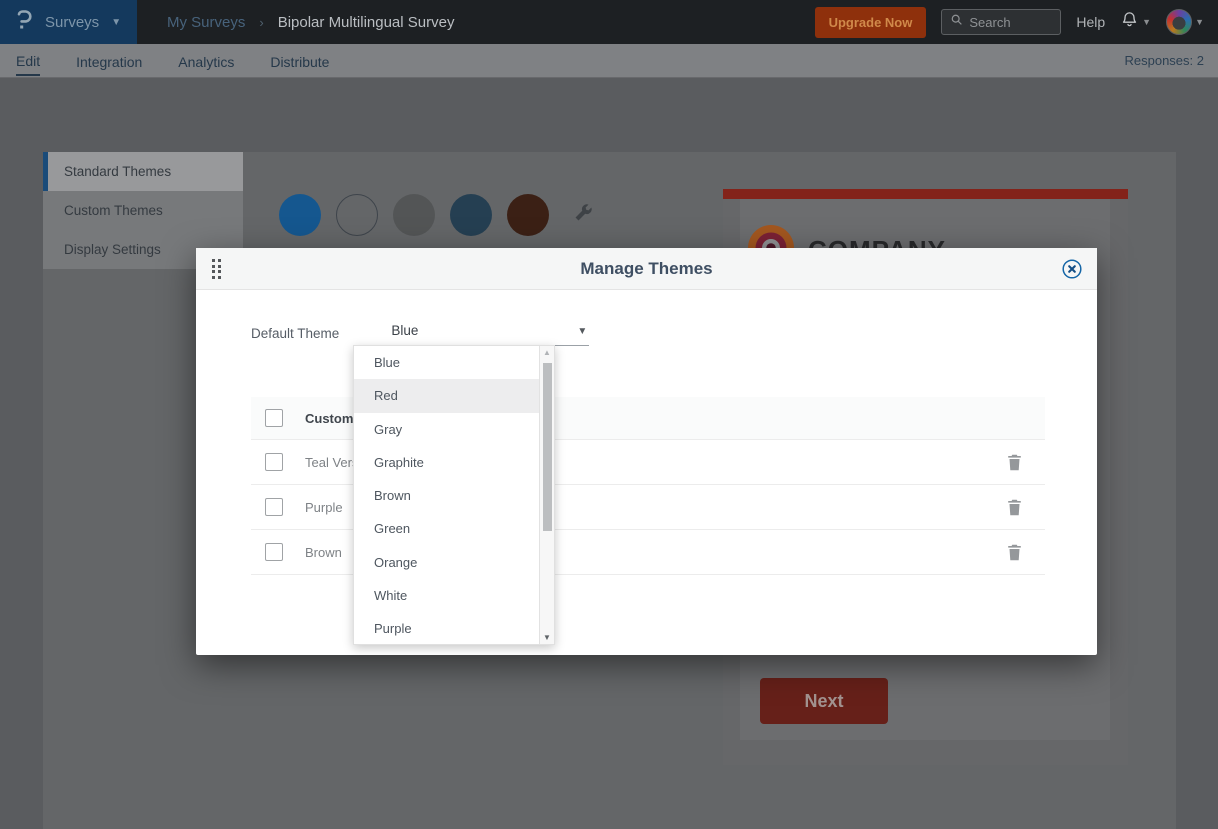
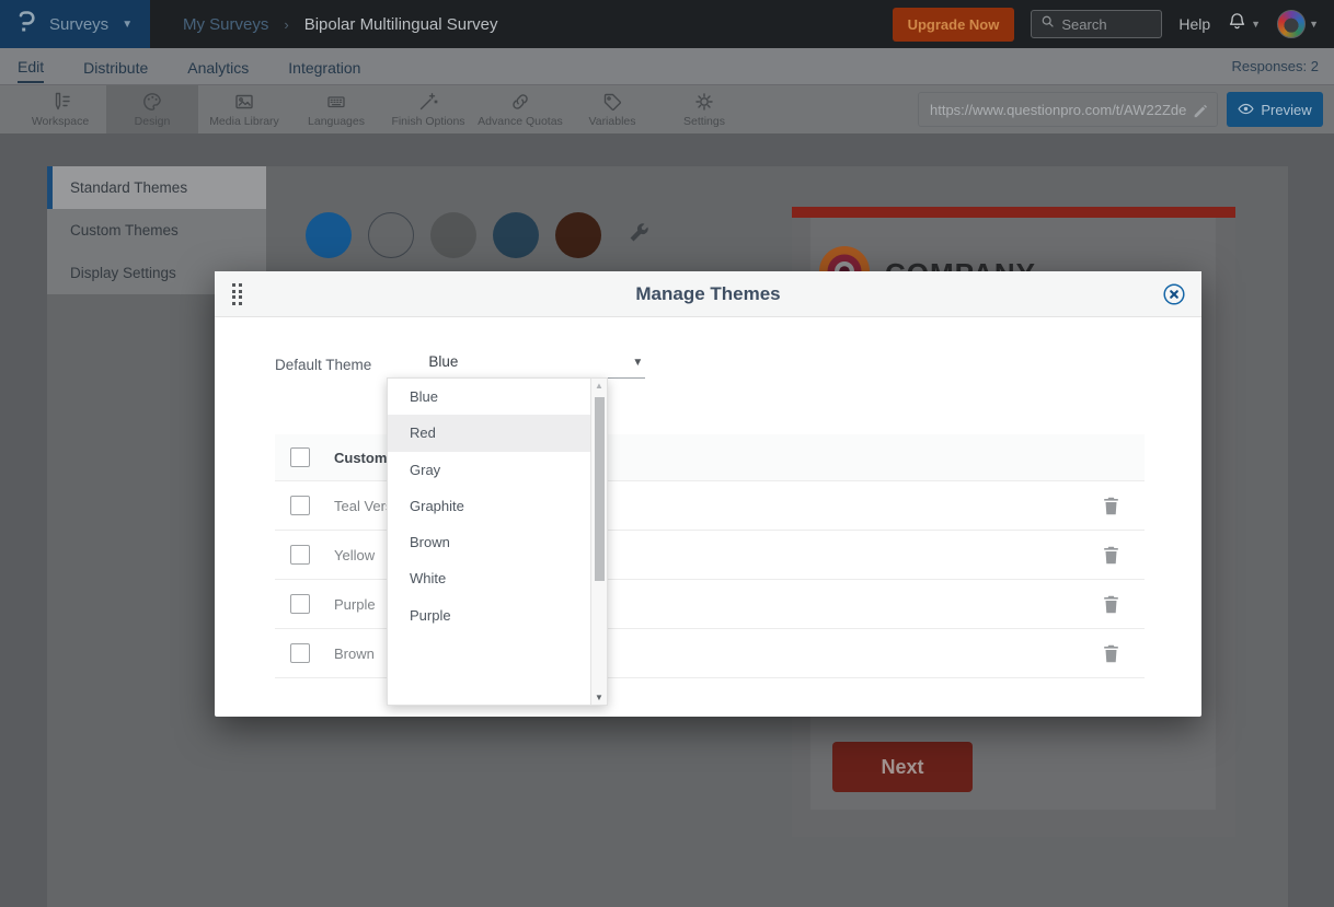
  Surveys
  ▼
  My Surveys
  ›
  Bipolar Multilingual Survey
  Upgrade Now
  Search
  Help
  ▼
  ▼
  Edit
- Integration
+ Distribute
  Analytics
- Distribute
+ Integration
  Responses: 2
+ Workspace
+ Design
+ Media Library
+ Languages
+ Finish Options
+ Advance Quotas
+ Variables
+ Settings
+ https://www.questionpro.com/t/AW22Zde
+ Preview
  Standard Themes
  Custom Themes
  Display Settings
  Next
  Manage Themes
  Default Theme
  Blue
  ▼
  Teal Ver
+ Yellow
  Purple
  Brown
  Blue
  Red
  Gray
  Graphite
  Brown
- Green
- Orange
  White
  Purple
  ▲
  ▼
